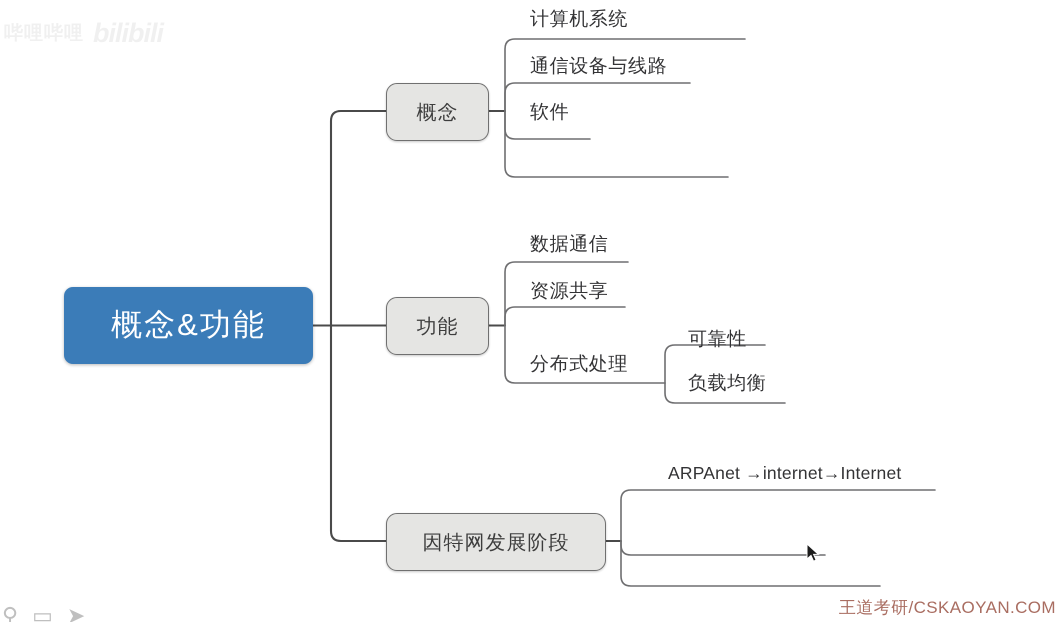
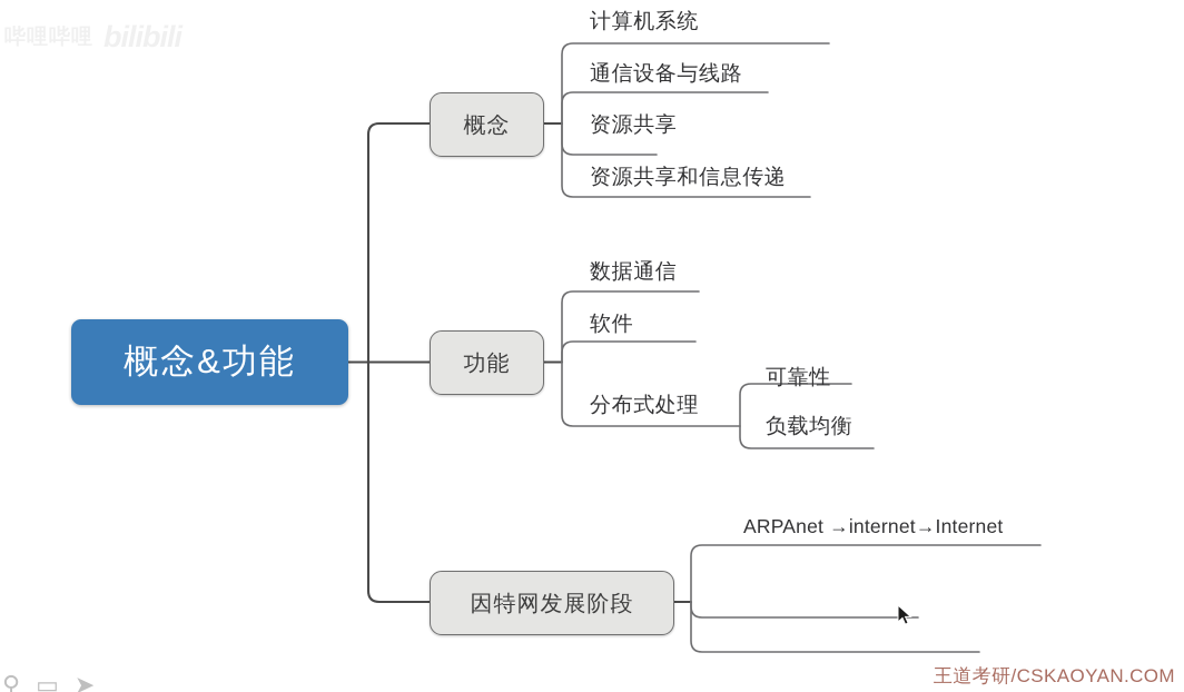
  概念&功能
  概念
  功能
  因特网发展阶段
  计算机系统
  通信设备与线路
- 软件
+ 资源共享
+ 资源共享和信息传递
  数据通信
- 资源共享
+ 软件
  分布式处理
  可靠性
  负载均衡
  ARPAnet →internet→Internet
  ⚲
  ▭
  ➤
  王道考研/CSKAOYAN.COM
